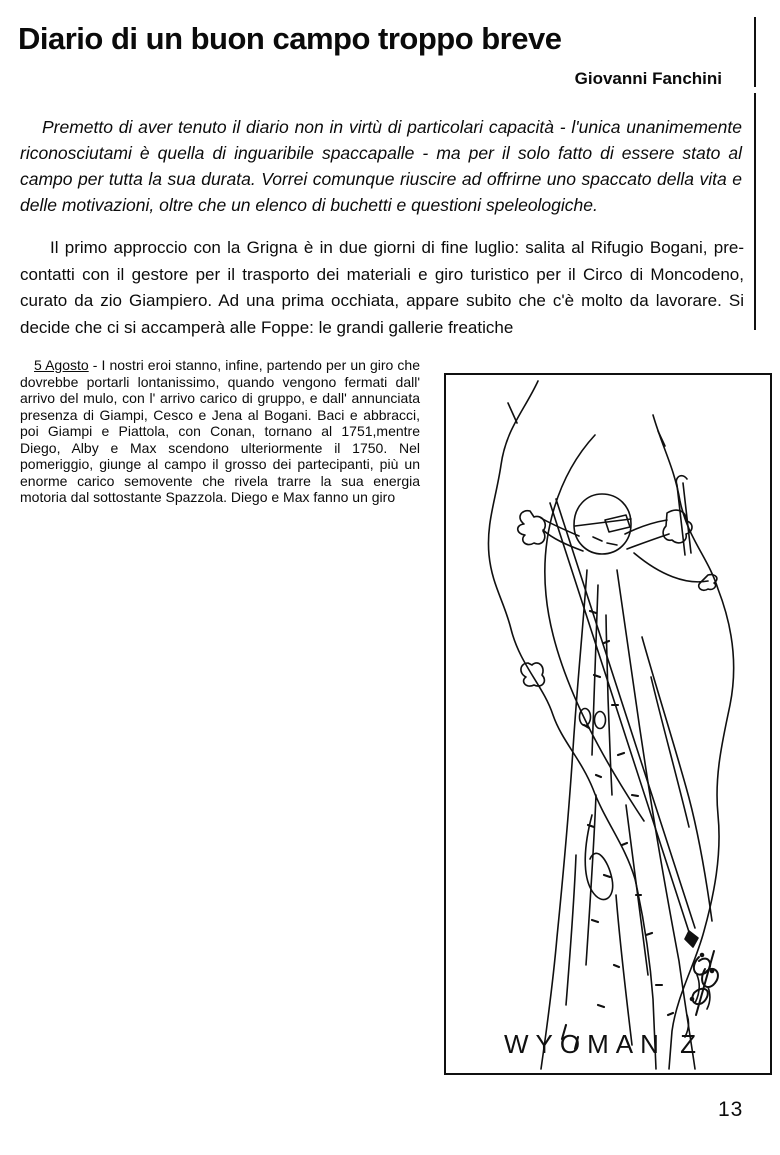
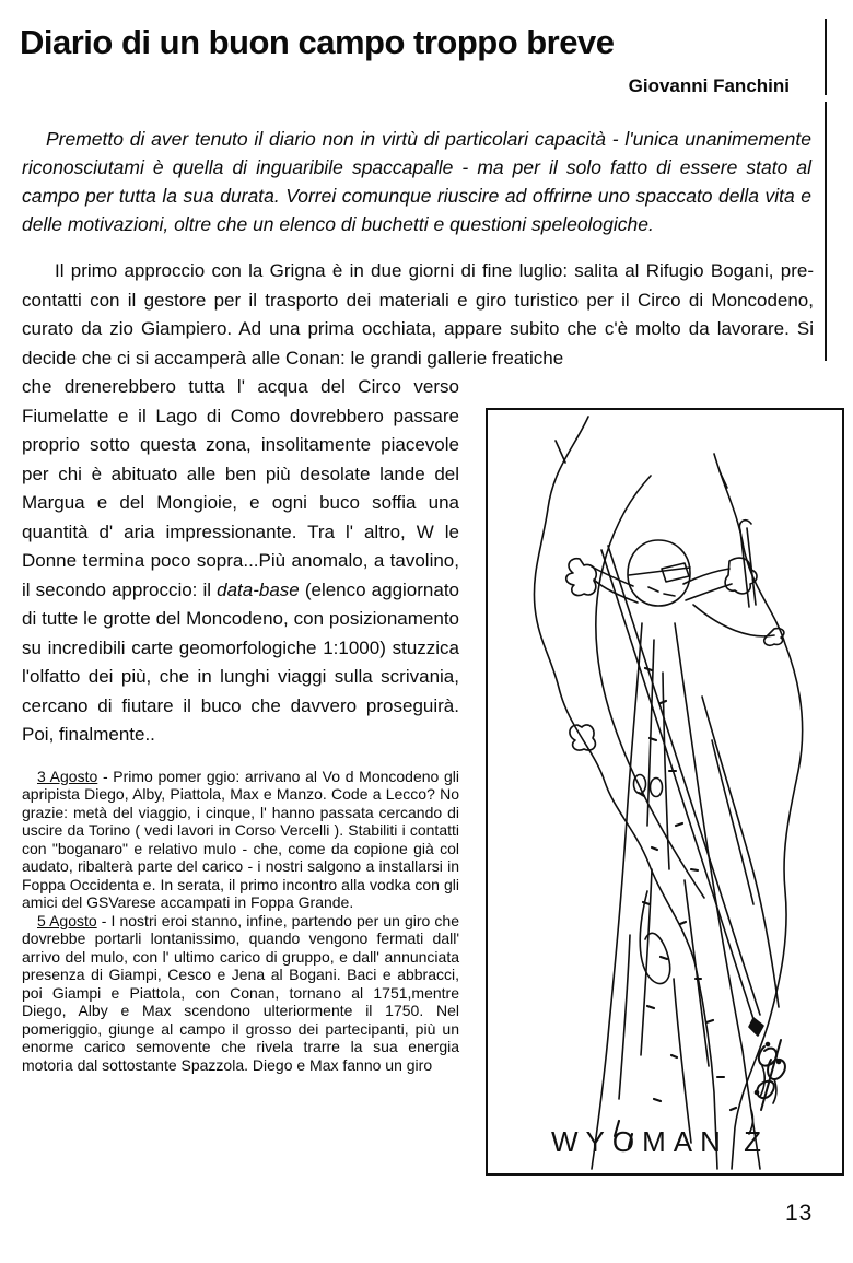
  Diario di un buon campo troppo breve
  Giovanni Fanchini
  Premetto di aver tenuto il diario non in virtù di particolari capacità - l'unica unanimemente riconosciutami è quella di inguaribile spaccapalle - ma per il solo fatto di essere stato al campo per tutta la sua durata. Vorrei comunque riuscire ad offrirne uno spaccato della vita e delle motivazioni, oltre che un elenco di buchetti e questioni speleologiche.
- Il primo approccio con la Grigna è in due giorni di fine luglio: salita al Rifugio Bogani, pre-contatti con il gestore per il trasporto dei materiali e giro turistico per il Circo di Moncodeno, curato da zio Giampiero. Ad una prima occhiata, appare subito che c'è molto da lavorare. Si decide che ci si accamperà alle Foppe: le grandi gallerie freatiche
+ Il primo approccio con la Grigna è in due giorni di fine luglio: salita al Rifugio Bogani, pre-contatti con il gestore per il trasporto dei materiali e giro turistico per il Circo di Moncodeno, curato da zio Giampiero. Ad una prima occhiata, appare subito che c'è molto da lavorare. Si decide che ci si accamperà alle Conan: le grandi gallerie freatiche
+ che drenerebbero tutta l' acqua del Circo verso Fiumelatte e il Lago di Como dovrebbero passare proprio sotto questa zona, insolitamente piacevole per chi è abituato alle ben più desolate lande del Margua e del Mongioie, e ogni buco soffia una quantità d' aria impressionante. Tra l' altro, W le Donne termina poco sopra...Più anomalo, a tavolino, il secondo approccio: il data-base (elenco aggiornato di tutte le grotte del Moncodeno, con posizionamento su incredibili carte geomorfologiche 1:1000) stuzzica l'olfatto dei più, che in lunghi viaggi sulla scrivania, cercano di fiutare il buco che davvero proseguirà. Poi, finalmente..
+ 3 Agosto - Primo pomer ggio: arrivano al Vo d Moncodeno gli apripista Diego, Alby, Piattola, Max e Manzo. Code a Lecco? No grazie: metà del viaggio, i cinque, l' hanno passata cercando di uscire da Torino ( vedi lavori in Corso Vercelli ). Stabiliti i contatti con "boganaro" e relativo mulo - che, come da copione già col audato, ribalterà parte del carico - i nostri salgono a installarsi in Foppa Occidenta e. In serata, il primo incontro alla vodka con gli amici del GSVarese accampati in Foppa Grande.
- 5 Agosto - I nostri eroi stanno, infine, partendo per un giro che dovrebbe portarli lontanissimo, quando vengono fermati dall' arrivo del mulo, con l' arrivo carico di gruppo, e dall' annunciata presenza di Giampi, Cesco e Jena al Bogani. Baci e abbracci, poi Giampi e Piattola, con Conan, tornano al 1751,mentre Diego, Alby e Max scendono ulteriormente il 1750. Nel pomeriggio, giunge al campo il grosso dei partecipanti, più un enorme carico semovente che rivela trarre la sua energia motoria dal sottostante Spazzola. Diego e Max fanno un giro
+ 5 Agosto - I nostri eroi stanno, infine, partendo per un giro che dovrebbe portarli lontanissimo, quando vengono fermati dall' arrivo del mulo, con l' ultimo carico di gruppo, e dall' annunciata presenza di Giampi, Cesco e Jena al Bogani. Baci e abbracci, poi Giampi e Piattola, con Conan, tornano al 1751,mentre Diego, Alby e Max scendono ulteriormente il 1750. Nel pomeriggio, giunge al campo il grosso dei partecipanti, più un enorme carico semovente che rivela trarre la sua energia motoria dal sottostante Spazzola. Diego e Max fanno un giro
  WYOMAN Z
  13
